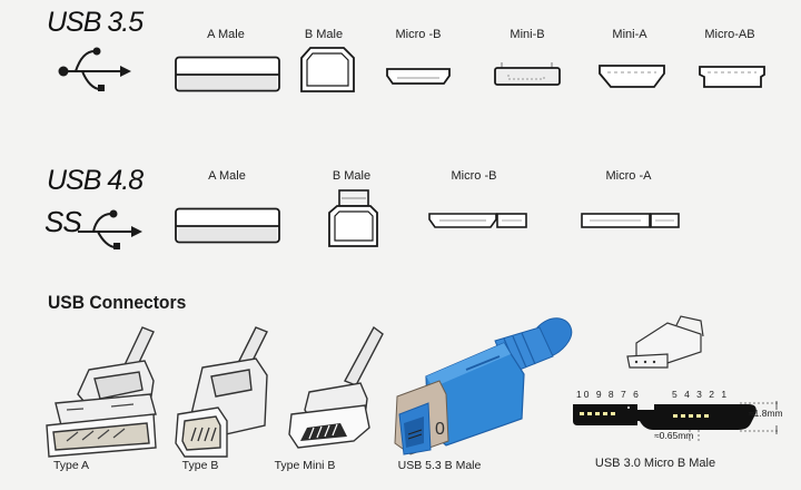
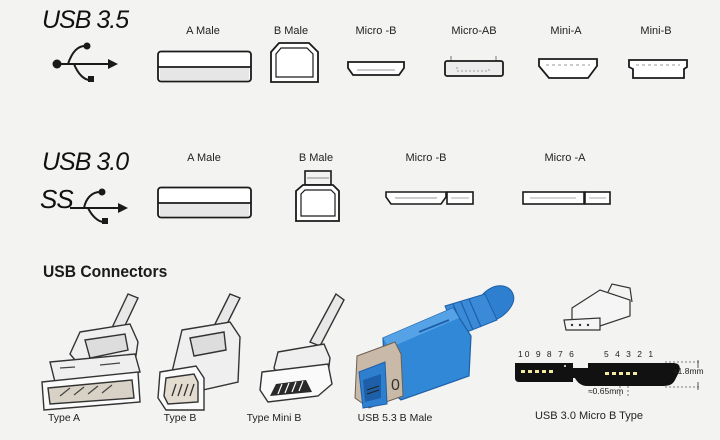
  USB 3.5
  A Male
  B Male
  Micro -B
- Mini-B
+ Micro-AB
  Mini-A
- Micro-AB
+ Mini-B
- USB 4.8
+ USB 3.0
  SS
  A Male
  B Male
  Micro -B
  Micro -A
  USB Connectors
  Type A
  Type B
  Type Mini B
  0
  USB 5.3 B Male
  10 9 8 7 6
  5 4 3 2 1
  ≈1.8mm
  ≈0.65mm
- USB 3.0 Micro B Male
+ USB 3.0 Micro B Type
